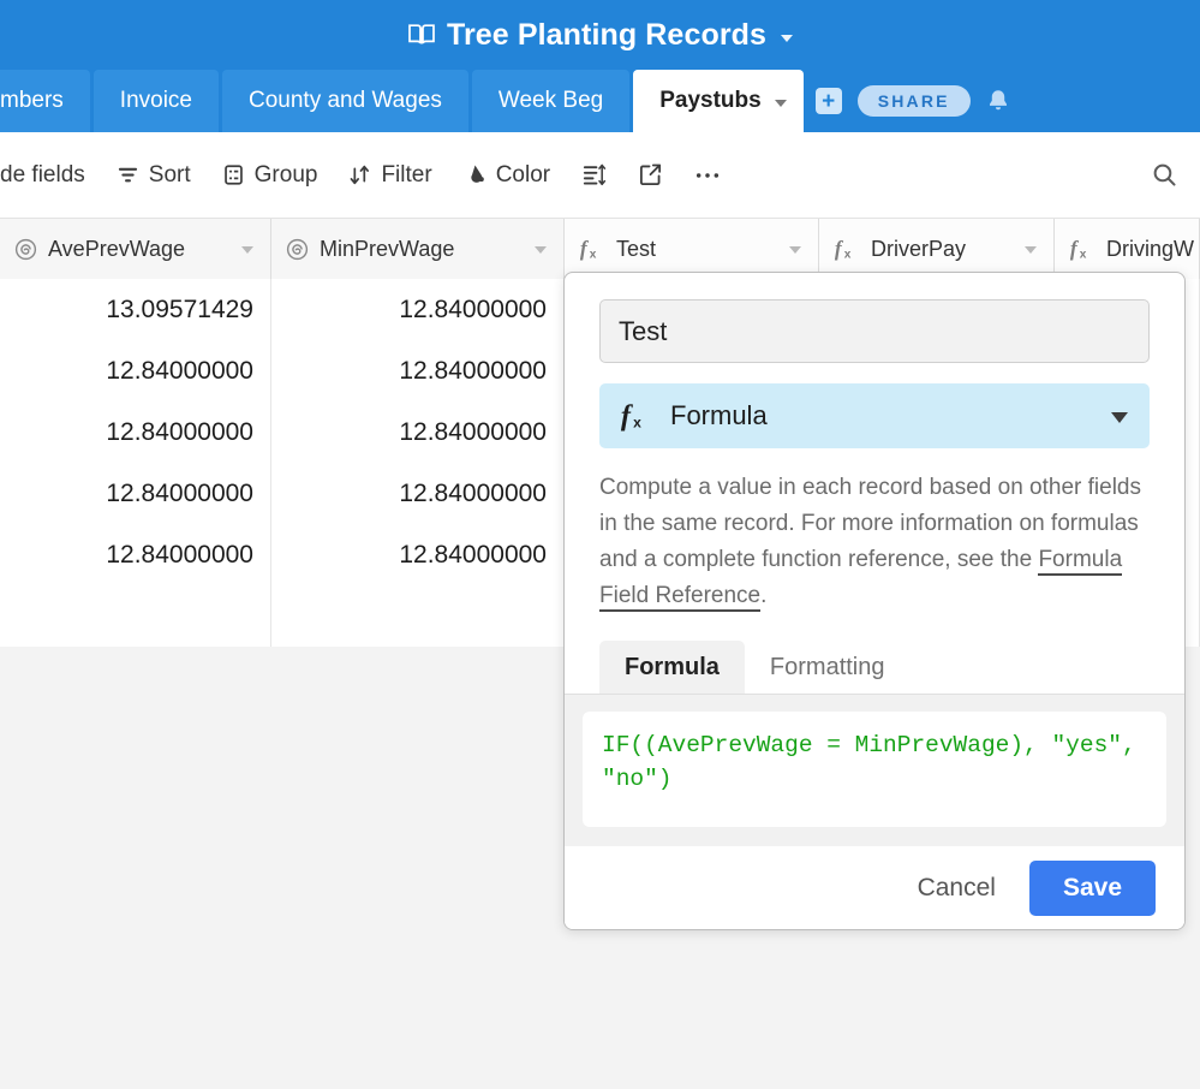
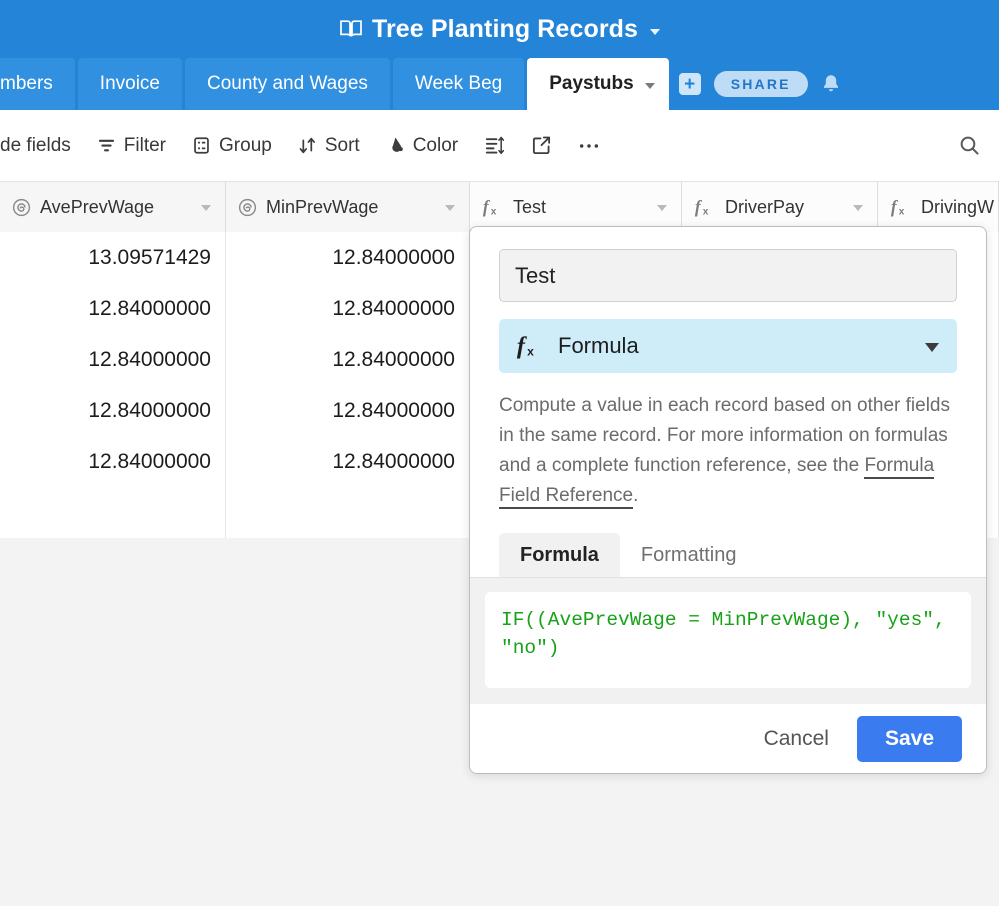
  Tree Planting Records
  mbers
  Invoice
  County and Wages
  Week Beg
  Paystubs
  +
  SHARE
  de fields
- Sort
+ Filter
  Group
- Filter
+ Sort
  Color
  AvePrevWage
  MinPrevWage
  f
  x
  Test
  f
  x
  DriverPay
  f
  x
  DrivingW
  13.09571429
  12.84000000
  12.84000000
  12.84000000
  12.84000000
  12.84000000
  12.84000000
  12.84000000
  12.84000000
  12.84000000
  Test
  f
  x
  Formula
  Compute a value in each record based on other fields in the same record. For more information on formulas and a complete function reference, see the Formula Field Reference.
  Formula
  Formatting
  IF((AvePrevWage = MinPrevWage), "yes", "no")
  Cancel
  Save
